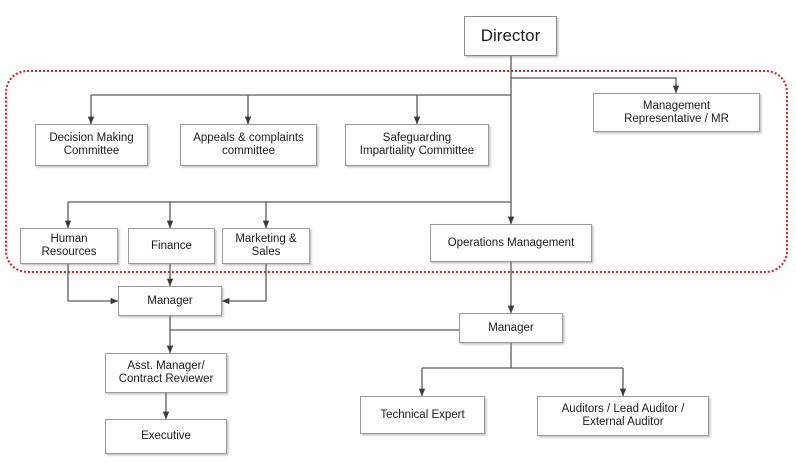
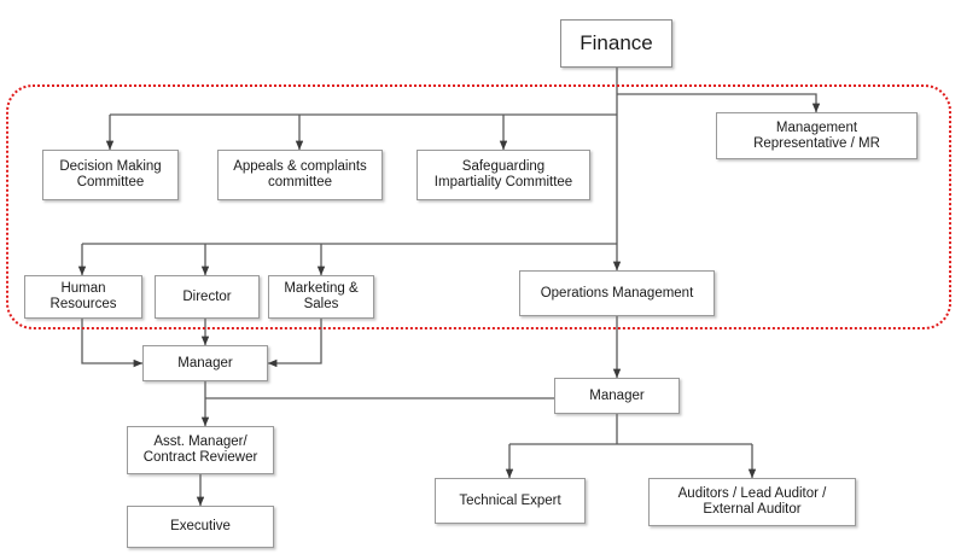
- Director
+ Finance
  Decision Making
  Committee
  Appeals & complaints
  committee
  Safeguarding
  Impartiality Committee
  Management
  Representative / MR
  Human
  Resources
- Finance
+ Director
  Marketing &
  Sales
  Operations Management
  Manager
  Manager
  Asst. Manager/
  Contract Reviewer
  Executive
  Technical Expert
  Auditors / Lead Auditor /
  External Auditor
